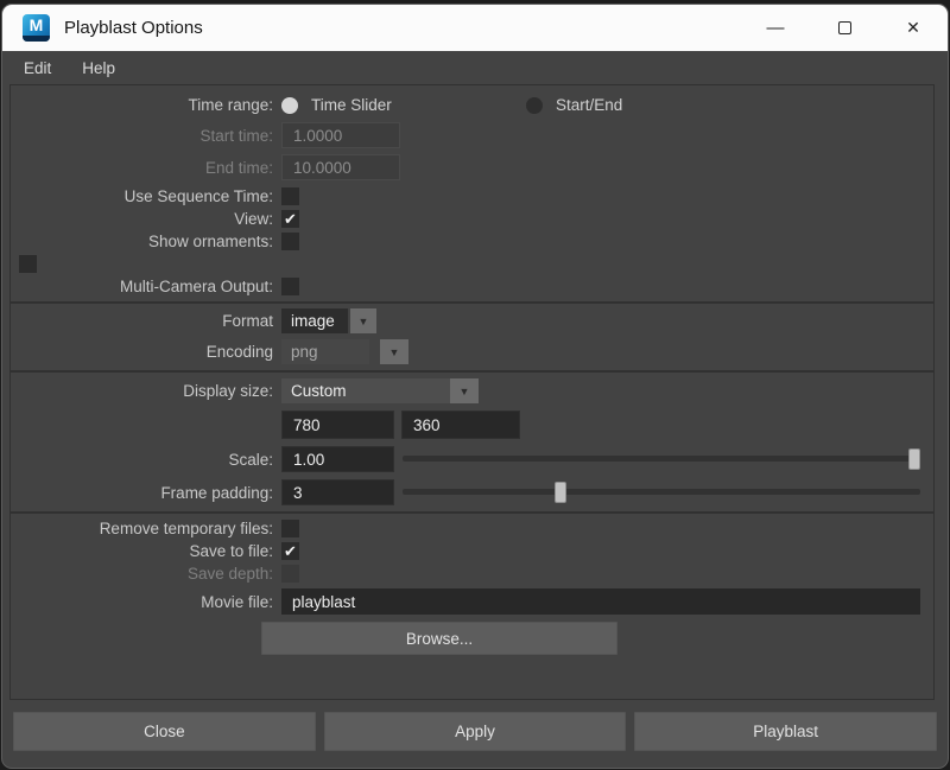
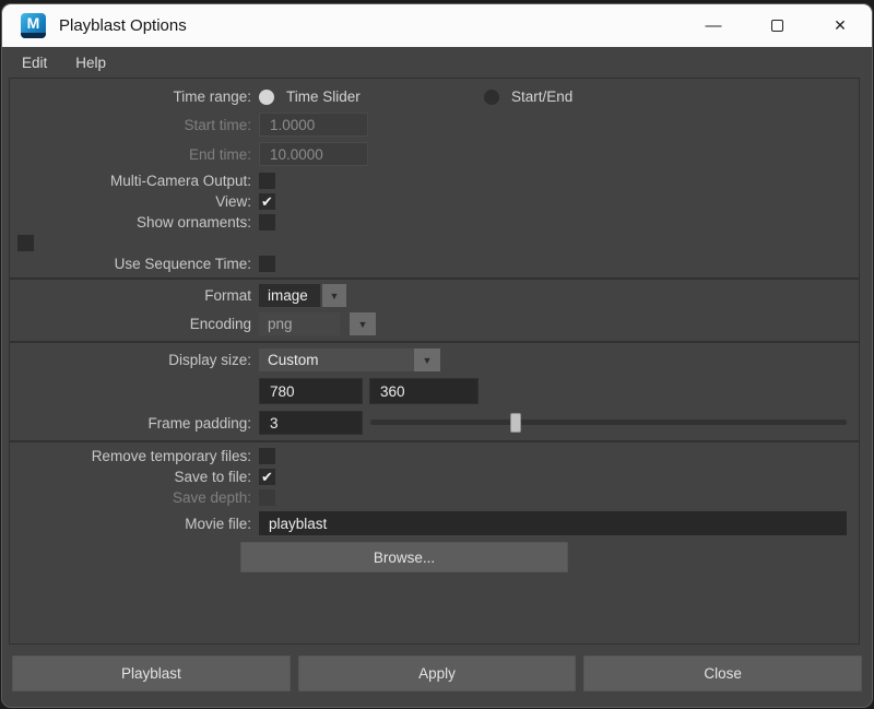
  M
  Playblast Options
  —
  ✕
  Edit
  Help
  Time range:
  Time Slider
  Start/End
  Start time:
  1.0000
  End time:
  10.0000
- Use Sequence Time:
+ Multi-Camera Output:
  View:
  ✔
  Show ornaments:
- Multi-Camera Output:
+ Use Sequence Time:
  Format
  image
  ▼
  Encoding
  png
  ▼
  Display size:
  Custom
  ▼
  780
  360
- Scale:
- 1.00
  Frame padding:
  3
  Remove temporary files:
  Save to file:
  ✔
  Save depth:
  Movie file:
  playblast
  Browse...
- Close
+ Playblast
  Apply
- Playblast
+ Close
